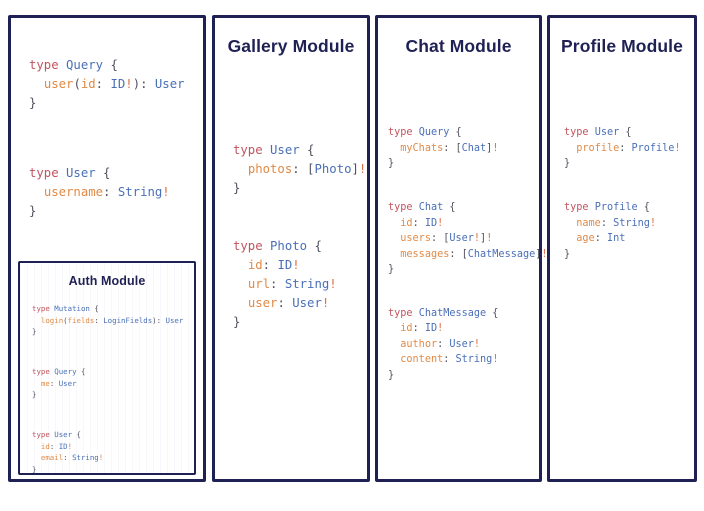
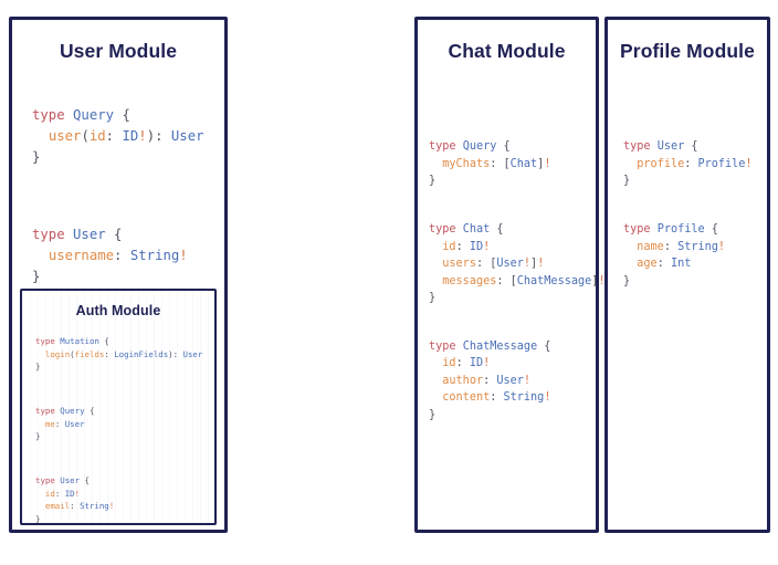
+ User Module
  type Query { user(id: ID!): User }
  type User { username: String! }
  Auth Module
  type Mutation { login(fields: LoginFields): User }
  type Query { me: User }
  type User { id: ID! email: String! }
- Gallery Module
- type User { photos: [Photo]! }
- type Photo { id: ID! url: String! user: User! }
  Chat Module
  type Query { myChats: [Chat]! }
  type Chat { id: ID! users: [User!]! messages: [ChatMessage]! }
  type ChatMessage { id: ID! author: User! content: String! }
  Profile Module
  type User { profile: Profile! }
  type Profile { name: String! age: Int }
